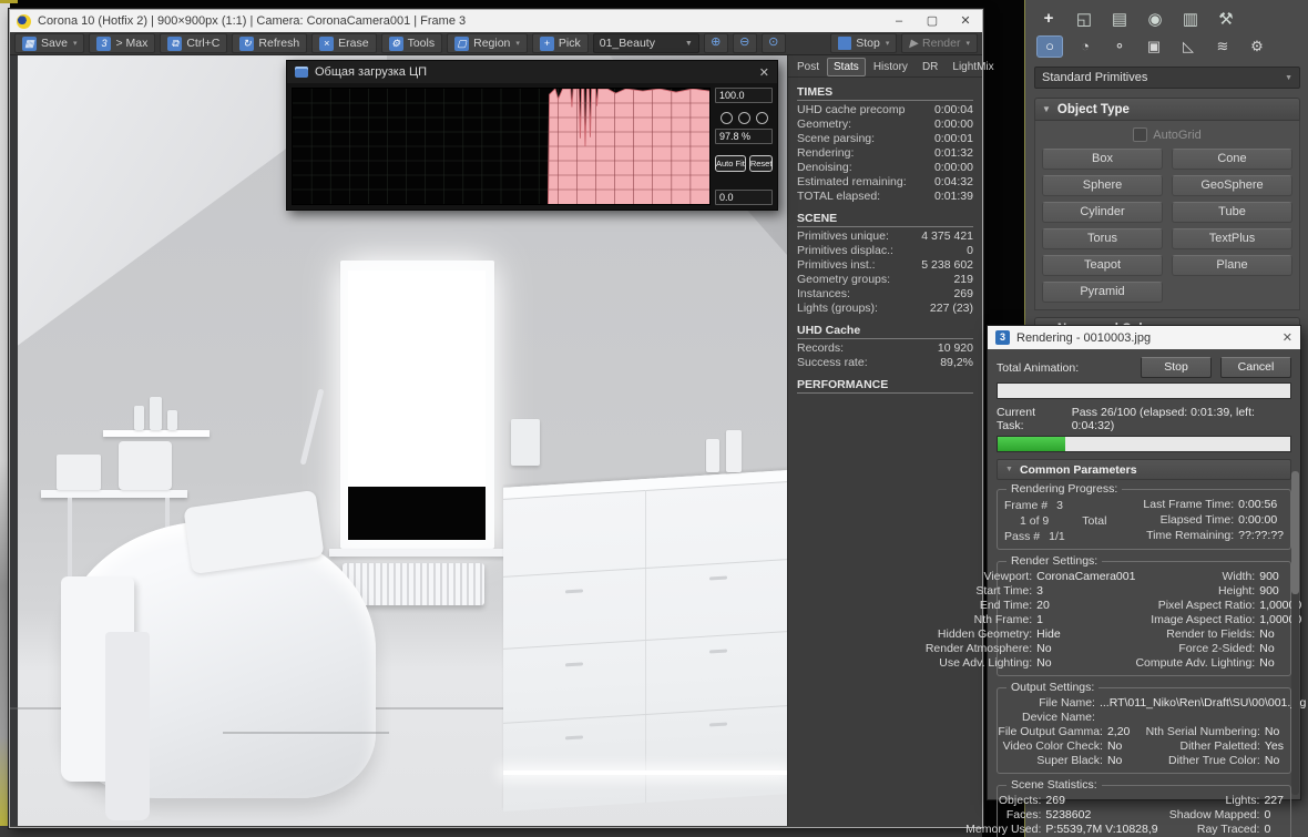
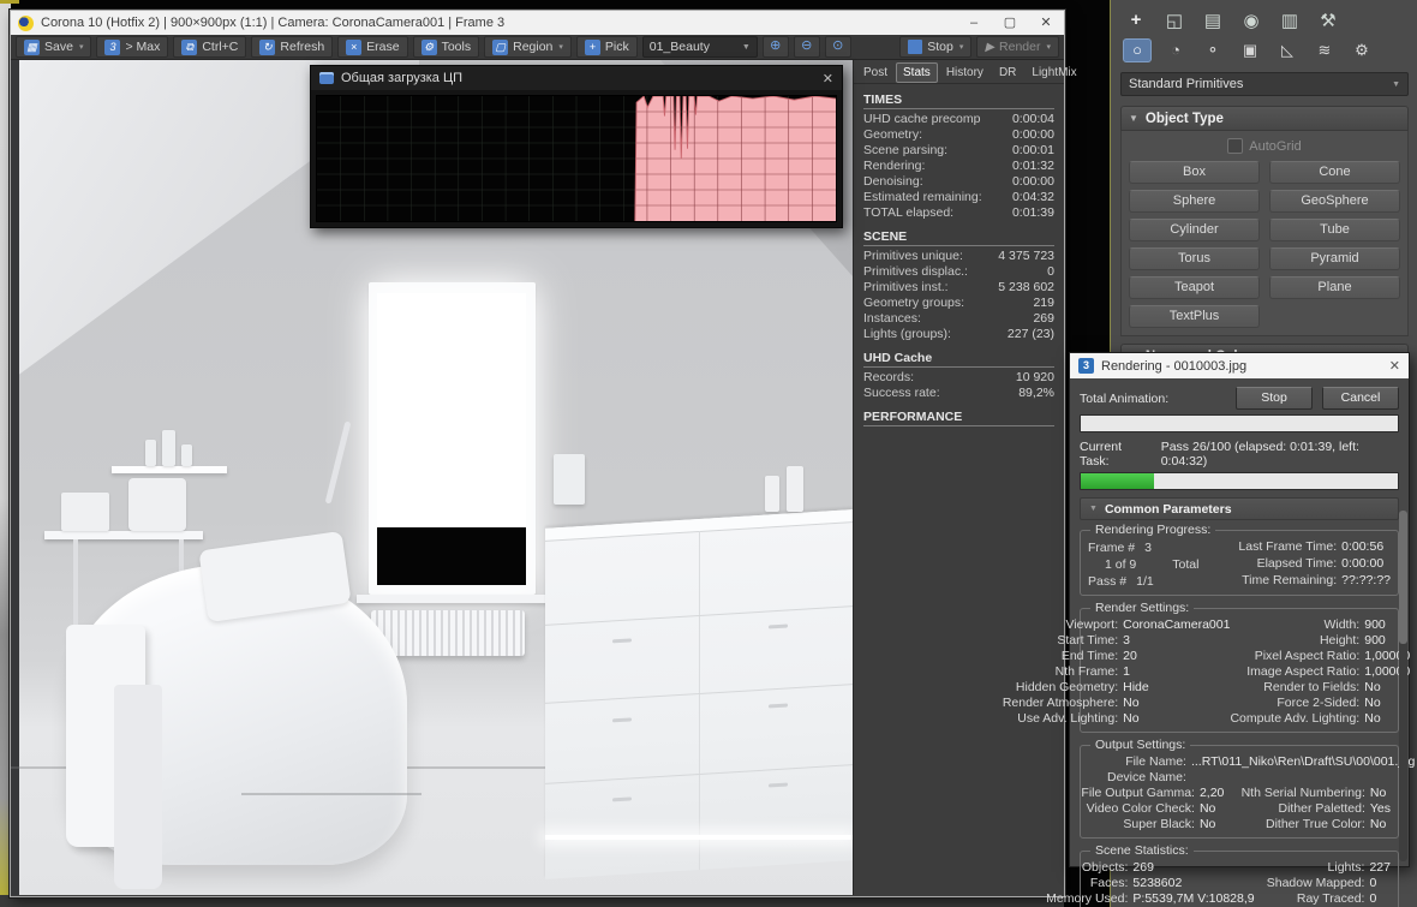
  +
  ◱
  ▤
  ◉
  ▥
  ⚒
  ○
  ◔
  ⚬
  ▣
  ◺
  ≋
  ⚙
  Standard Primitives
  ▼
  Object Type
  AutoGrid
  Box
  Cone
  Sphere
  GeoSphere
  Cylinder
  Tube
  Torus
- TextPlus
+ Pyramid
  Teapot
  Plane
- Pyramid
+ TextPlus
  Corona 10 (Hotfix 2) | 900×900px (1:1) | Camera: CoronaCamera001 | Frame 3
  –
  ▢
  ✕
  ▦
  Save
  3
  > Max
  ⧉
  Ctrl+C
  ↻
  Refresh
  ×
  Erase
  ⚙
  Tools
  ▢
  Region
  +
  Pick
  01_Beauty
  ⊕
  ⊖
  ⊙
  Stop
  ▶
  Render
  Post
  Stats
  History
  DR
  LightMix
  TIMES
  UHD cache precomp
  0:00:04
  Geometry:
  0:00:00
  Scene parsing:
  0:00:01
  Rendering:
  0:01:32
  Denoising:
  0:00:00
  Estimated remaining:
  0:04:32
  TOTAL elapsed:
  0:01:39
  SCENE
  Primitives unique:
- 4 375 421
+ 4 375 723
  Primitives displac.:
  0
  Primitives inst.:
  5 238 602
  Geometry groups:
  219
  Instances:
  269
  Lights (groups):
  227 (23)
  UHD Cache
  Records:
  10 920
  Success rate:
  89,2%
  PERFORMANCE
  Общая загрузка ЦП
  ✕
- 100.0
- 97.8 %
- Auto Fit
- Reset
- 0.0
  3
  Rendering - 0010003.jpg
  ✕
  Total Animation:
  Stop
  Cancel
  Current Task:
  Pass 26/100 (elapsed: 0:01:39, left: 0:04:32)
  Common Parameters
  Rendering Progress:
  Frame #
  3
  1 of 9
  Total
  Pass #
  1/1
  Last Frame Time:
  0:00:56
  Elapsed Time:
  0:00:00
  Time Remaining:
  ??:??:??
  Render Settings:
  Viewport:
  CoronaCamera001
  Start Time:
  3
  End Time:
  20
  Nth Frame:
  1
  Hidden Geometry:
  Hide
  Render Atmosphere:
  No
  Use Adv. Lighting:
  No
  Width:
  900
  Height:
  900
  Pixel Aspect Ratio:
  1,000
  Image Aspect Ratio:
  1,000
  Render to Fields:
  No
  Force 2-Sided:
  No
  Compute Adv. Lighting:
  No
  Output Settings:
  File Name:
  ...RT\011_Niko\Ren\Draft\SU\00\001.g
  Device Name:
  File Output Gamma:
  2,20
  Video Color Check:
  No
  Super Black:
  No
  Nth Serial Numbering:
  No
  Dither Paletted:
  Yes
  Dither True Color:
  No
  Scene Statistics:
  Objects:
  269
  Faces:
  5238602
  Memory Used:
  P:5539,7M V:10828,9
  Lights:
  227
  Shadow Mapped:
  0
  Ray Traced:
  0
